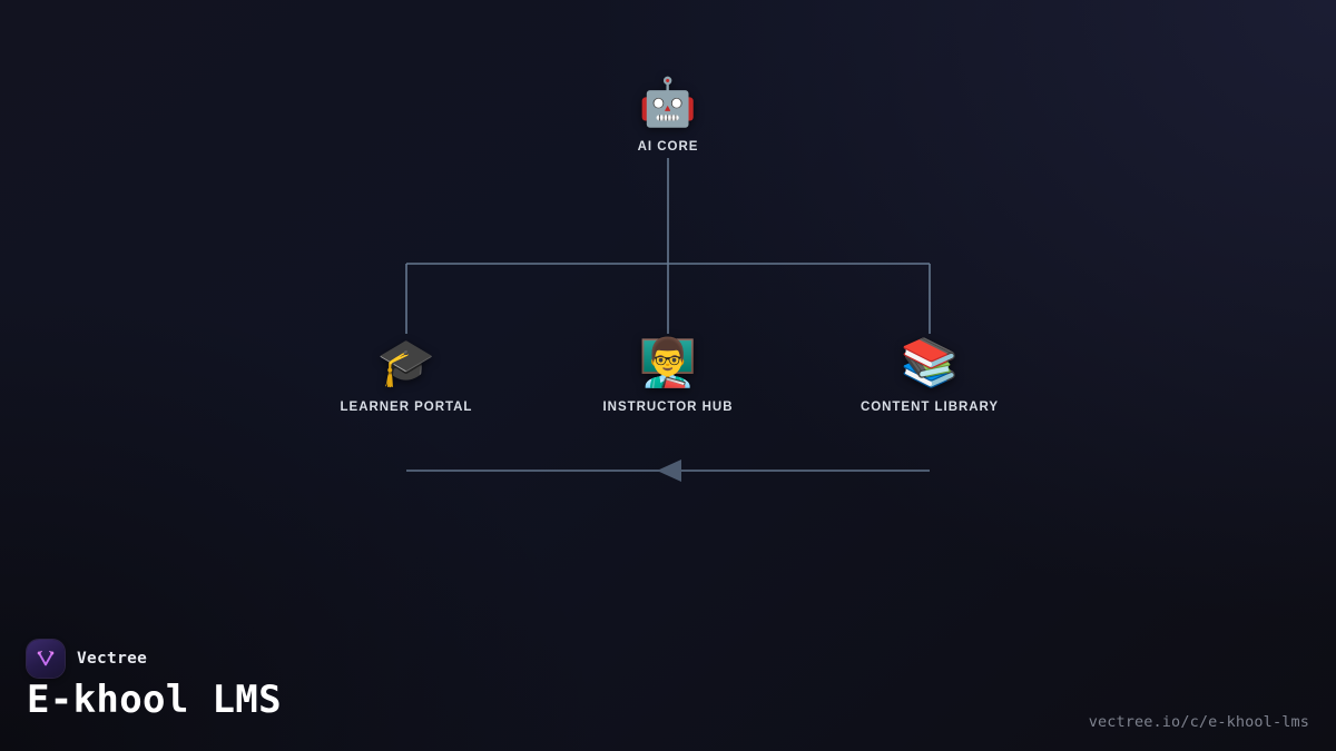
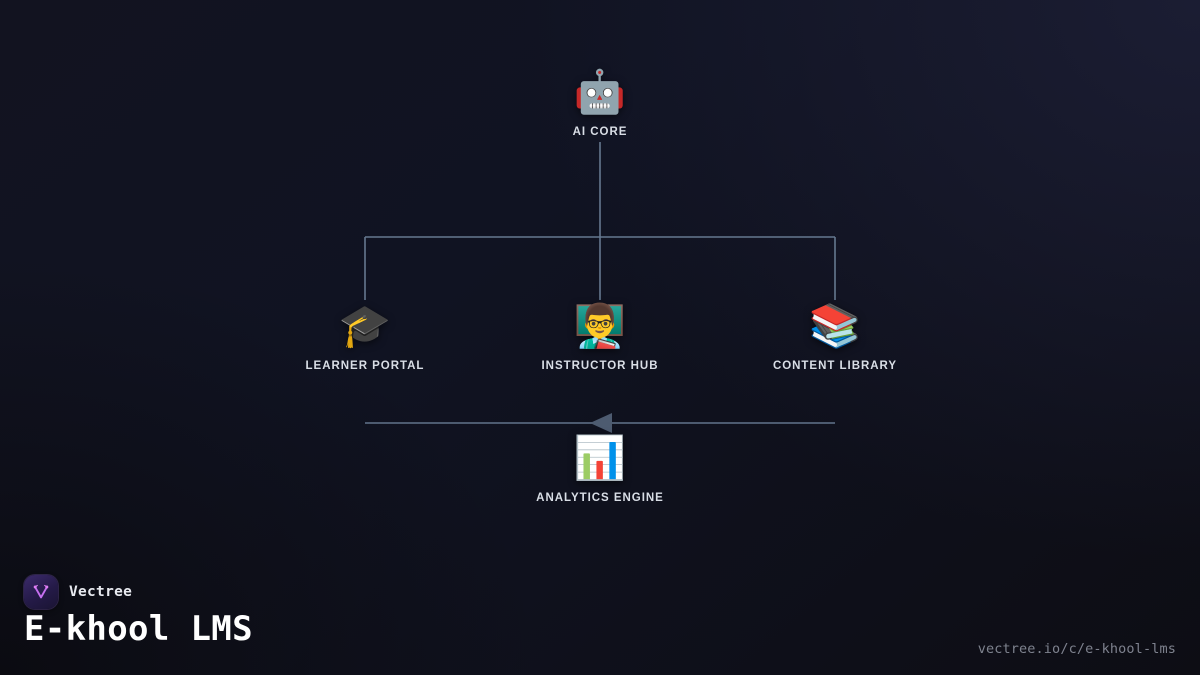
  🤖
  AI CORE
  🎓
  LEARNER PORTAL
  👨‍🏫
  INSTRUCTOR HUB
  📚
  CONTENT LIBRARY
+ 📊
+ ANALYTICS ENGINE
  Vectree
  E-khool LMS
  vectree.io/c/e-khool-lms
